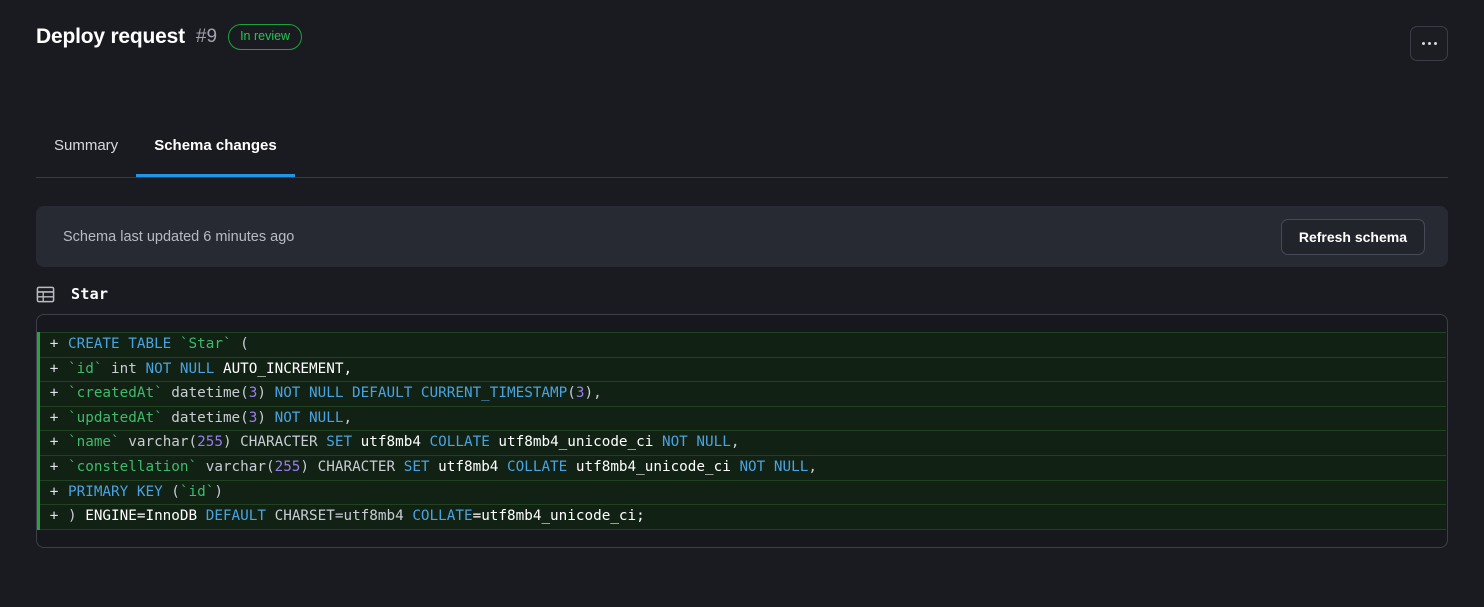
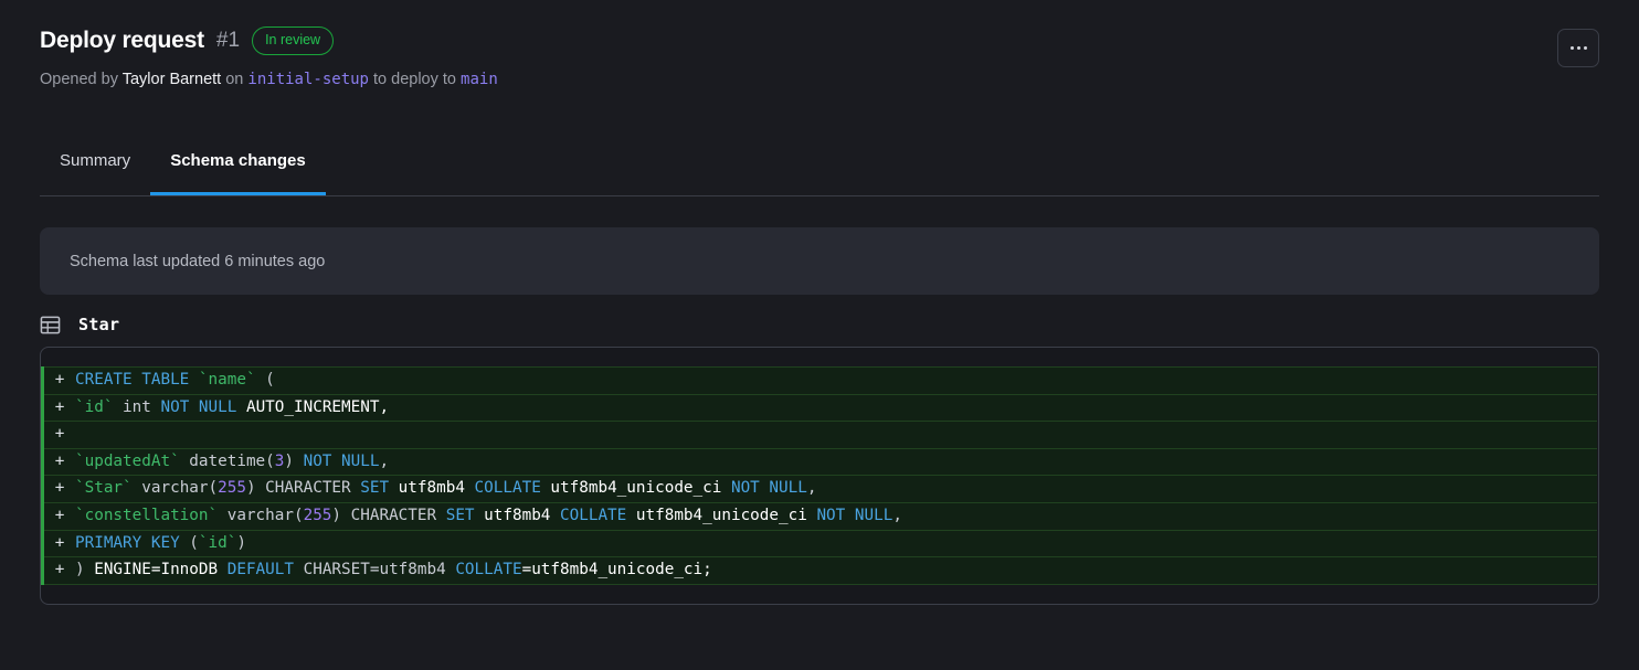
  Deploy request
- #9
+ #1
  In review
+ Opened by Taylor Barnett on initial-setup to deploy to main
  Summary
  Schema changes
  Schema last updated 6 minutes ago
- Refresh schema
  Star
  +
- CREATE TABLE `Star` (
+ CREATE TABLE `name` (
  +
  `id` int NOT NULL AUTO_INCREMENT,
  +
- `createdAt` datetime(3) NOT NULL DEFAULT CURRENT_TIMESTAMP(3),
  +
  `updatedAt` datetime(3) NOT NULL,
  +
- `name` varchar(255) CHARACTER SET utf8mb4 COLLATE utf8mb4_unicode_ci NOT NULL,
+ `Star` varchar(255) CHARACTER SET utf8mb4 COLLATE utf8mb4_unicode_ci NOT NULL,
  +
  `constellation` varchar(255) CHARACTER SET utf8mb4 COLLATE utf8mb4_unicode_ci NOT NULL,
  +
  PRIMARY KEY (`id`)
  +
  ) ENGINE=InnoDB DEFAULT CHARSET=utf8mb4 COLLATE=utf8mb4_unicode_ci;
